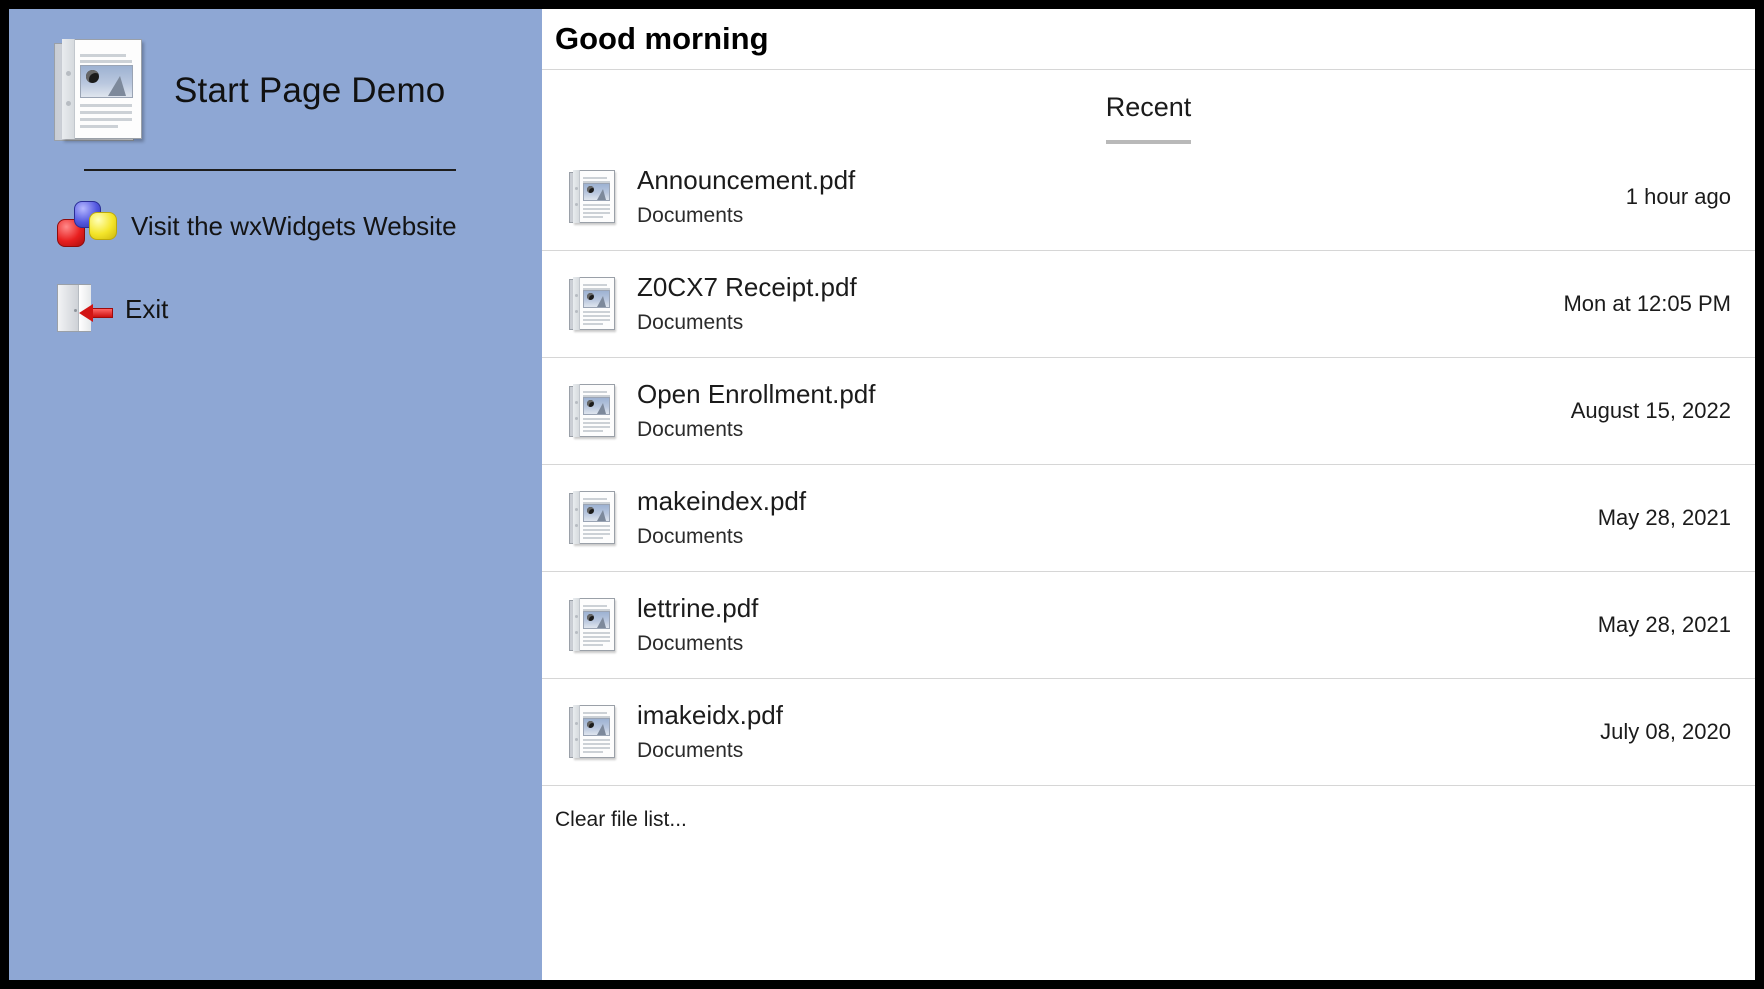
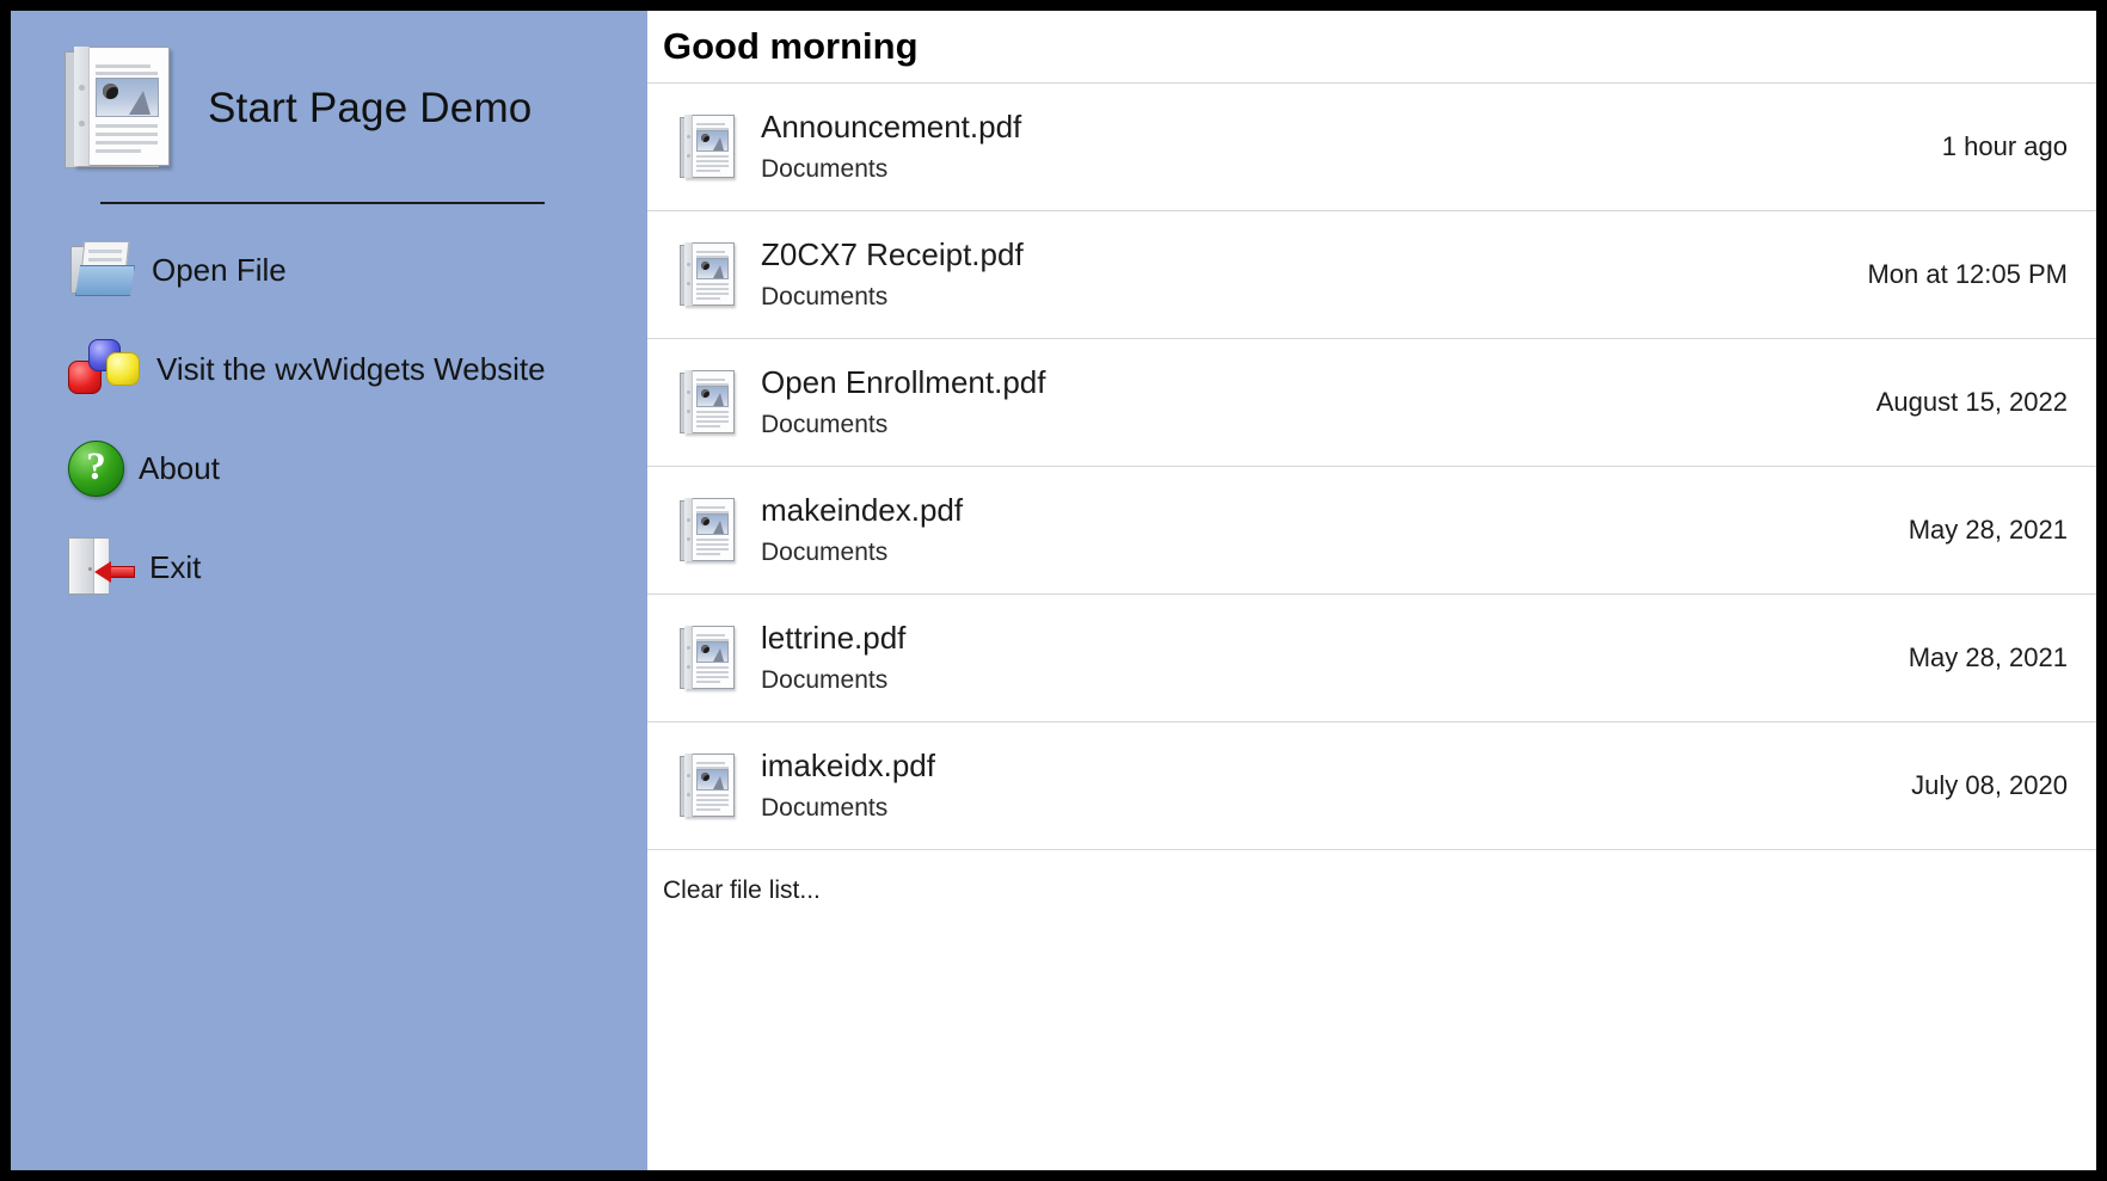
  Start Page Demo
+ Open File
  Visit the wxWidgets Website
+ ?
+ About
  Exit
  Good morning
- Recent
  Announcement.pdf
  Documents
  1 hour ago
  Z0CX7 Receipt.pdf
  Documents
  Mon at 12:05 PM
  Open Enrollment.pdf
  Documents
  August 15, 2022
  makeindex.pdf
  Documents
  May 28, 2021
  lettrine.pdf
  Documents
  May 28, 2021
  imakeidx.pdf
  Documents
  July 08, 2020
  Clear file list...
